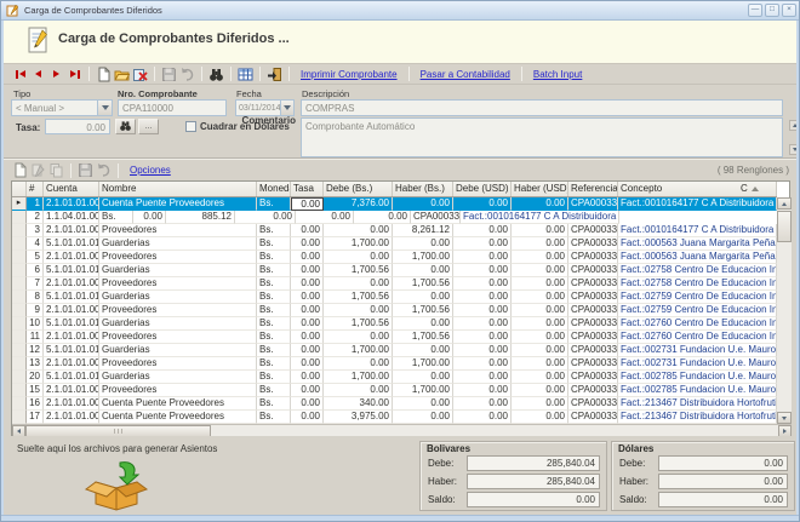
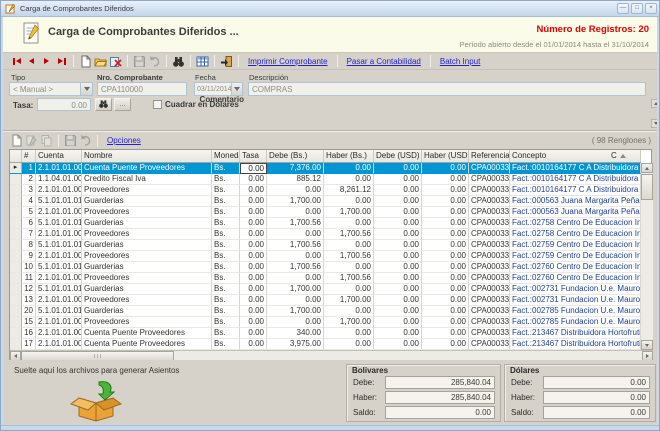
  Carga de Comprobantes Diferidos
  Carga de Comprobantes Diferidos ...
+ Número de Registros: 20
+ Período abierto desde el 01/01/2014 hasta el 31/10/2014
  Imprimir Comprobante
  Pasar a Contabilidad
  Batch Input
  Tipo
  Nro. Comprobante
  Fecha
  Descripción
  < Manual >
  CPA110000
  COMPRAS
  Tasa:
  0.00
  Cuadrar en Dólares
  Comentario
- Comprobante Automático
  Opciones
  ( 98 Renglones )
  #
  Cuenta
  Nombre
  Moned
  Tasa
  Debe (Bs.)
  Haber (Bs.)
  Debe (USD)
  Haber (USD)
  Referencia
  Concepto
  C
  1
  2.1.01.01.00
  Cuenta Puente Proveedores
  Bs.
  0.00
  7,376.00
  0.00
  0.00
  0.00
  CPA00033
  Fact.:0010164177 C A Distribuidora
  2
  1.1.04.01.00
+ Credito Fiscal Iva
  Bs.
  0.00
  885.12
  0.00
  0.00
  0.00
  CPA00033
  Fact.:0010164177 C A Distribuidora
  3
  2.1.01.01.00
  Proveedores
  Bs.
  0.00
  0.00
  8,261.12
  0.00
  0.00
  CPA00033
  Fact.:0010164177 C A Distribuidora
  4
  5.1.01.01.01
  Guarderias
  Bs.
  0.00
  1,700.00
  0.00
  0.00
  0.00
  CPA00033
  Fact.:000563 Juana Margarita Peña
  5
  2.1.01.01.00
  Proveedores
  Bs.
  0.00
  0.00
  1,700.00
  0.00
  0.00
  CPA00033
  Fact.:000563 Juana Margarita Peña
  6
  5.1.01.01.01
  Guarderias
  Bs.
  0.00
  1,700.56
  0.00
  0.00
  0.00
  CPA00033
  Fact.:02758 Centro De Educacion In
  7
  2.1.01.01.00
  Proveedores
  Bs.
  0.00
  0.00
  1,700.56
  0.00
  0.00
  CPA00033
  Fact.:02758 Centro De Educacion In
  8
  5.1.01.01.01
  Guarderias
  Bs.
  0.00
  1,700.56
  0.00
  0.00
  0.00
  CPA00033
  Fact.:02759 Centro De Educacion In
  9
  2.1.01.01.00
  Proveedores
  Bs.
  0.00
  0.00
  1,700.56
  0.00
  0.00
  CPA00033
  Fact.:02759 Centro De Educacion In
  10
  5.1.01.01.01
  Guarderias
  Bs.
  0.00
  1,700.56
  0.00
  0.00
  0.00
  CPA00033
  Fact.:02760 Centro De Educacion In
  11
  2.1.01.01.00
  Proveedores
  Bs.
  0.00
  0.00
  1,700.56
  0.00
  0.00
  CPA00033
  Fact.:02760 Centro De Educacion In
  12
  5.1.01.01.01
  Guarderias
  Bs.
  0.00
  1,700.00
  0.00
  0.00
  0.00
  CPA00033
  Fact.:002731 Fundacion U.e. Mauro
  13
  2.1.01.01.00
  Proveedores
  Bs.
  0.00
  0.00
  1,700.00
  0.00
  0.00
  CPA00033
  Fact.:002731 Fundacion U.e. Mauro
  20
  5.1.01.01.01
  Guarderias
  Bs.
  0.00
  1,700.00
  0.00
  0.00
  0.00
  CPA00033
  Fact.:002785 Fundacion U.e. Mauro
  15
  2.1.01.01.00
  Proveedores
  Bs.
  0.00
  0.00
  1,700.00
  0.00
  0.00
  CPA00033
  Fact.:002785 Fundacion U.e. Mauro
  16
  2.1.01.01.00
  Cuenta Puente Proveedores
  Bs.
  0.00
  340.00
  0.00
  0.00
  0.00
  CPA00033
  Fact.:213467 Distribuidora Hortofrut
  17
  2.1.01.01.00
  Cuenta Puente Proveedores
  Bs.
  0.00
  3,975.00
  0.00
  0.00
  0.00
  CPA00033
  Fact.:213467 Distribuidora Hortofrut
  Suelte aquí los archivos para generar Asientos
  Bolivares
  Debe:
  285,840.04
  Haber:
  285,840.04
  Saldo:
  0.00
  Dólares
  Debe:
  0.00
  Haber:
  0.00
  Saldo:
  0.00
